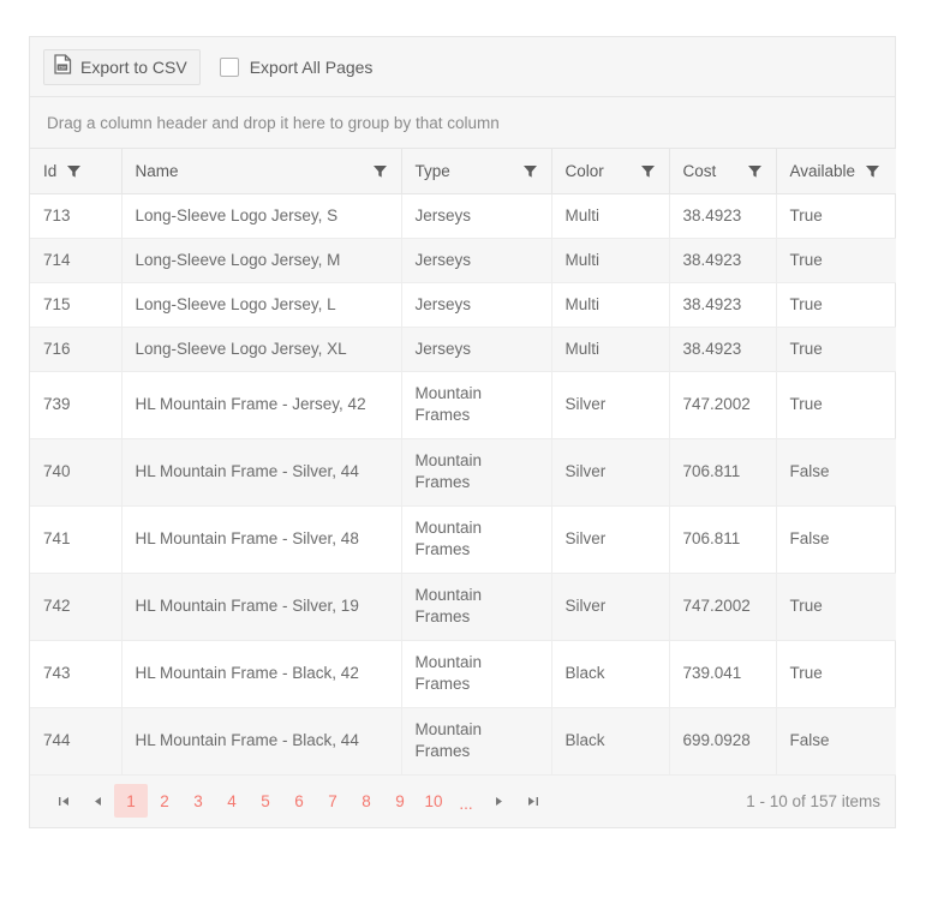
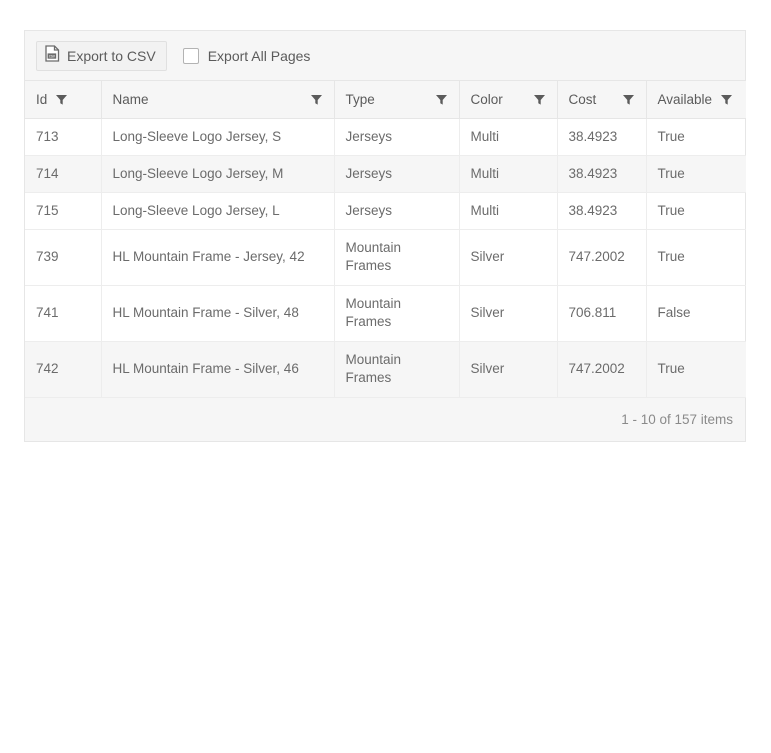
  Export to CSV
  Export All Pages
- Drag a column header and drop it here to group by that column
  Id	Name	Type	Color	Cost	Available
  713	Long-Sleeve Logo Jersey, S	Jerseys	Multi	38.4923	True
  714	Long-Sleeve Logo Jersey, M	Jerseys	Multi	38.4923	True
  715	Long-Sleeve Logo Jersey, L	Jerseys	Multi	38.4923	True
- 716	Long-Sleeve Logo Jersey, XL	Jerseys	Multi	38.4923	True
  739	HL Mountain Frame - Jersey, 42	Mountain Frames	Silver	747.2002	True
- 740	HL Mountain Frame - Silver, 44	Mountain Frames	Silver	706.811	False
  741	HL Mountain Frame - Silver, 48	Mountain Frames	Silver	706.811	False
- 742	HL Mountain Frame - Silver, 19	Mountain Frames	Silver	747.2002	True
+ 742	HL Mountain Frame - Silver, 46	Mountain Frames	Silver	747.2002	True
- 743	HL Mountain Frame - Black, 42	Mountain Frames	Black	739.041	True
- 744	HL Mountain Frame - Black, 44	Mountain Frames	Black	699.0928	False
- 1
- 2
- 3
- 4
- 5
- 6
- 7
- 8
- 9
- 10
- ...
  1 - 10 of 157 items
